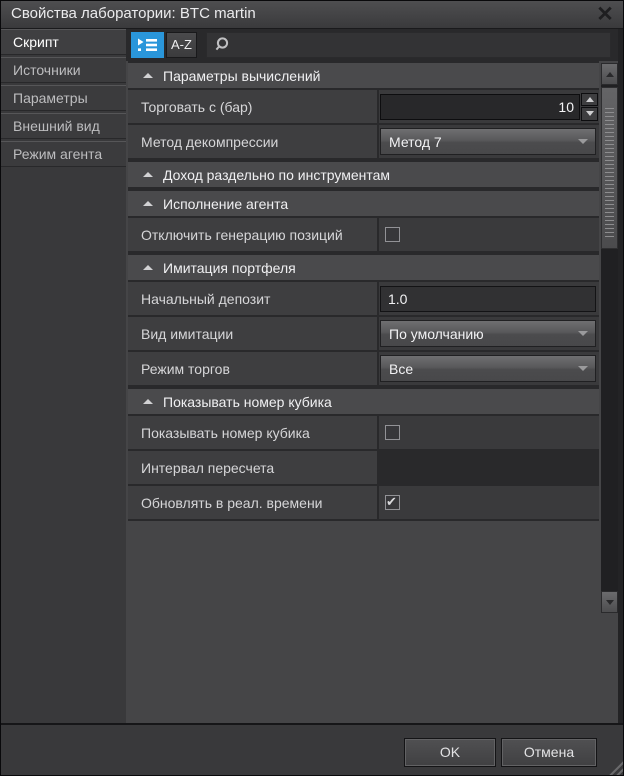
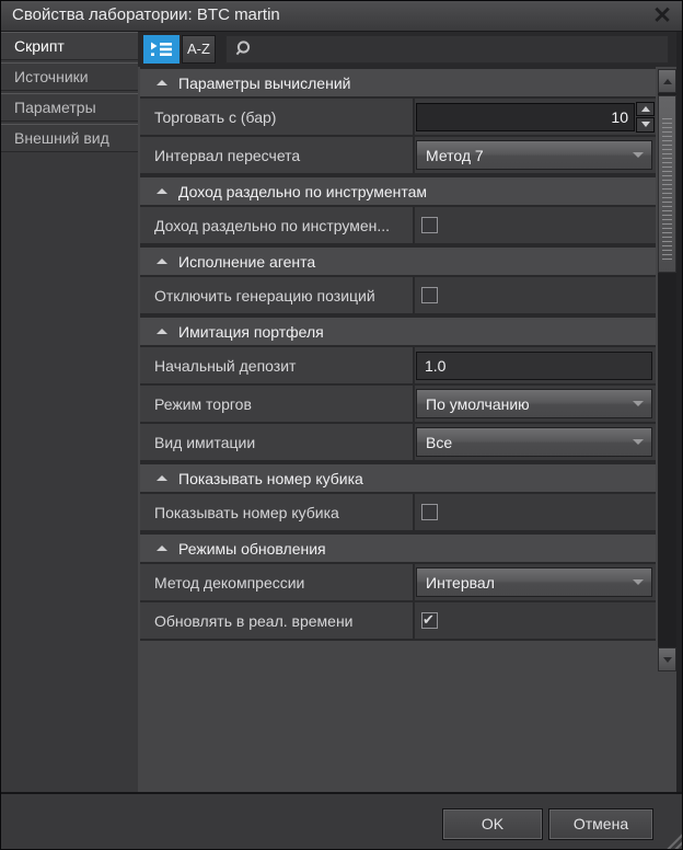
  Свойства лаборатории: BTC martin
  ✕
  Скрипт
  Источники
  Параметры
  Внешний вид
- Режим агента
  A-Z
  Параметры вычислений
  Торговать с (бар)
  10
- Метод декомпрессии
+ Интервал пересчета
  Метод 7
  Доход раздельно по инструментам
+ Доход раздельно по инструмен...
  Исполнение агента
  Отключить генерацию позиций
  Имитация портфеля
  Начальный депозит
  1.0
- Вид имитации
+ Режим торгов
  По умолчанию
- Режим торгов
+ Вид имитации
  Все
  Показывать номер кубика
  Показывать номер кубика
+ Режимы обновления
- Интервал пересчета
+ Метод декомпрессии
+ Интервал
  Обновлять в реал. времени
  ✔
  OK
  Отмена
